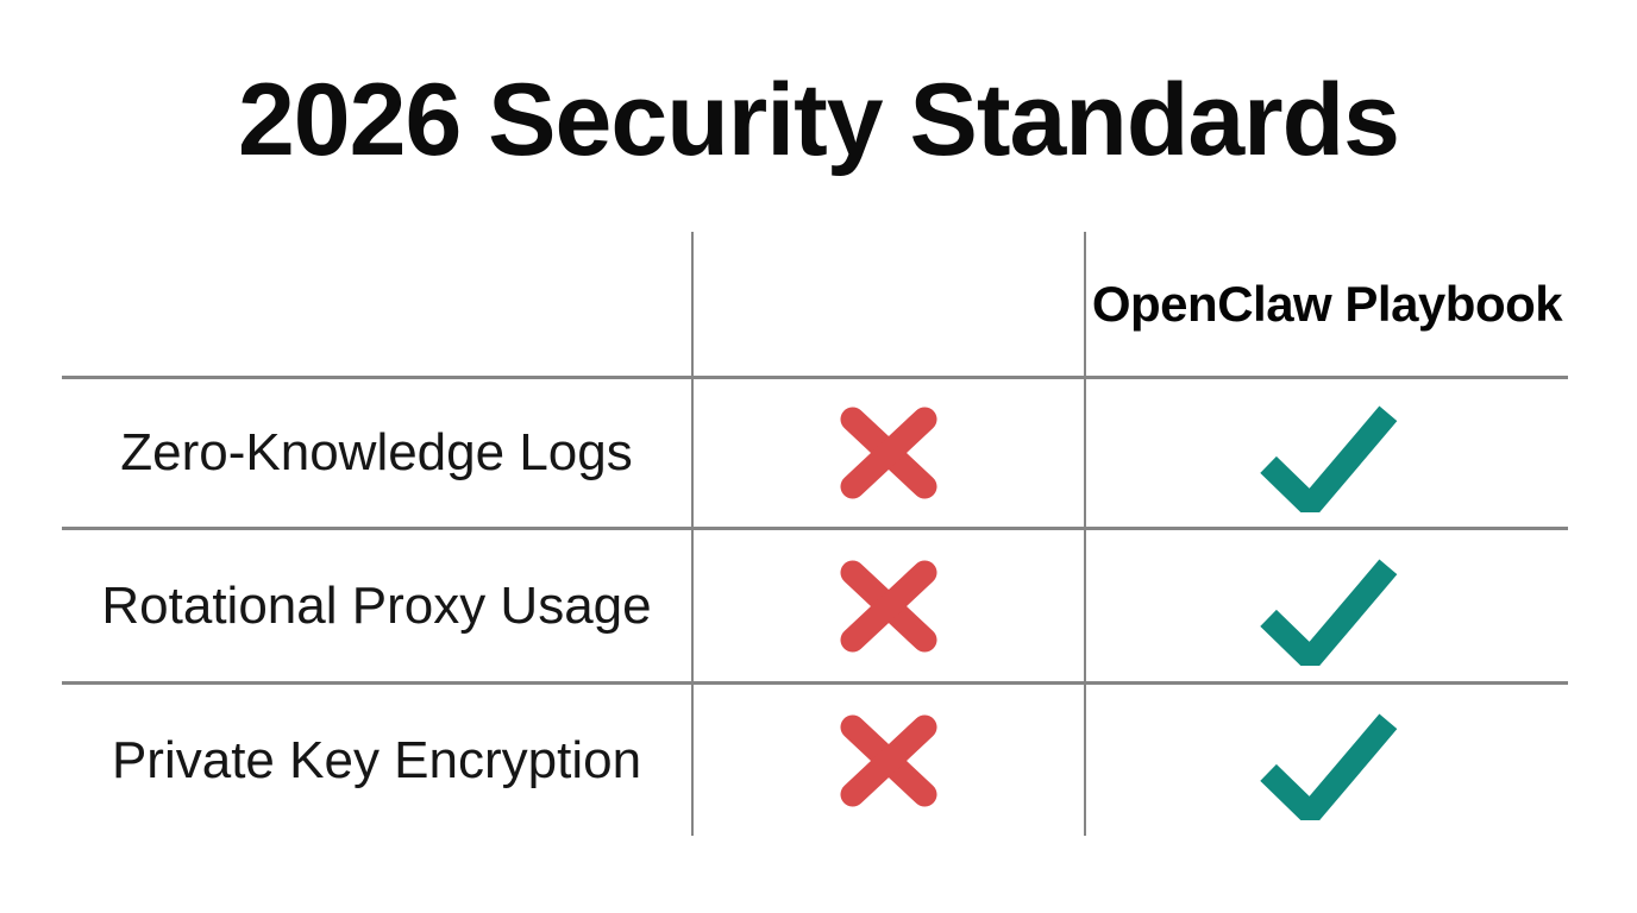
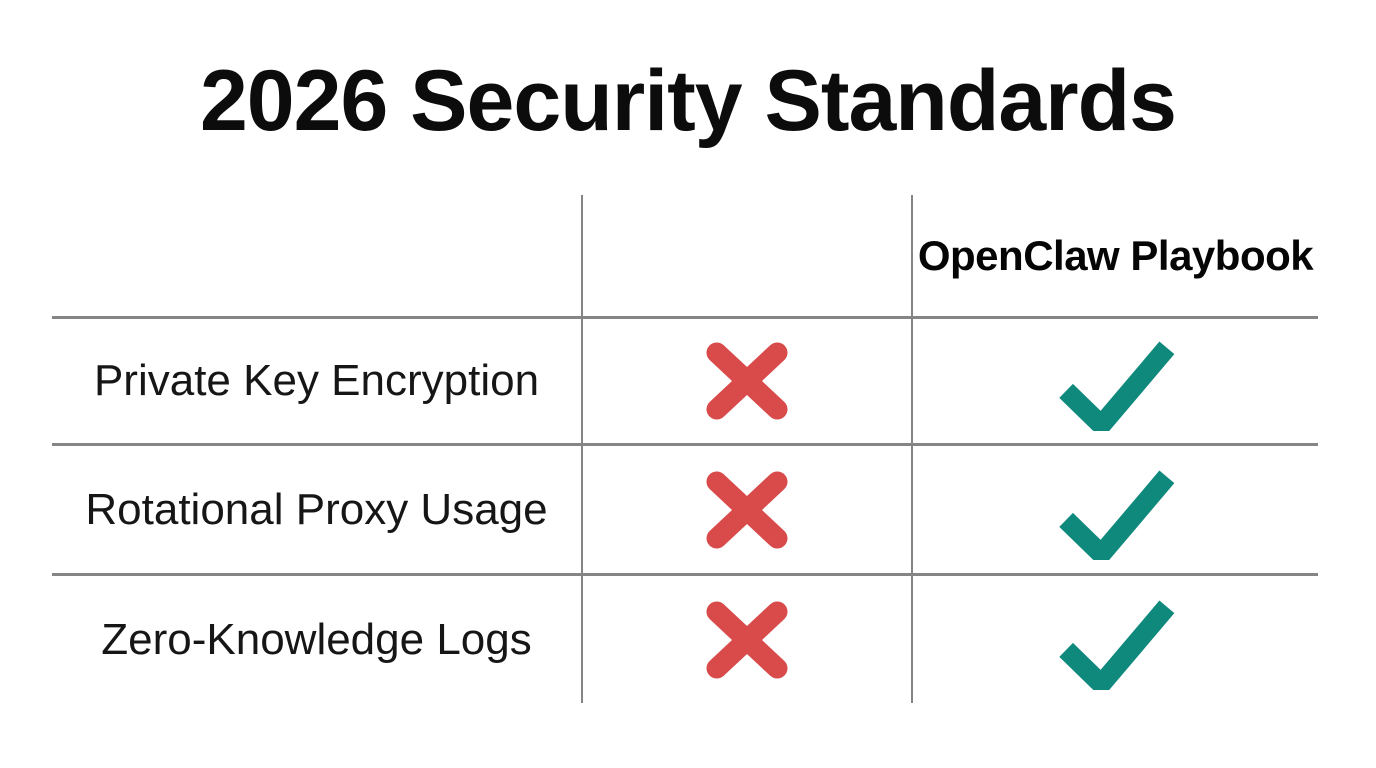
  2026 Security Standards
  OpenClaw Playbook
- Zero-Knowledge Logs
+ Private Key Encryption
  Rotational Proxy Usage
- Private Key Encryption
+ Zero-Knowledge Logs
